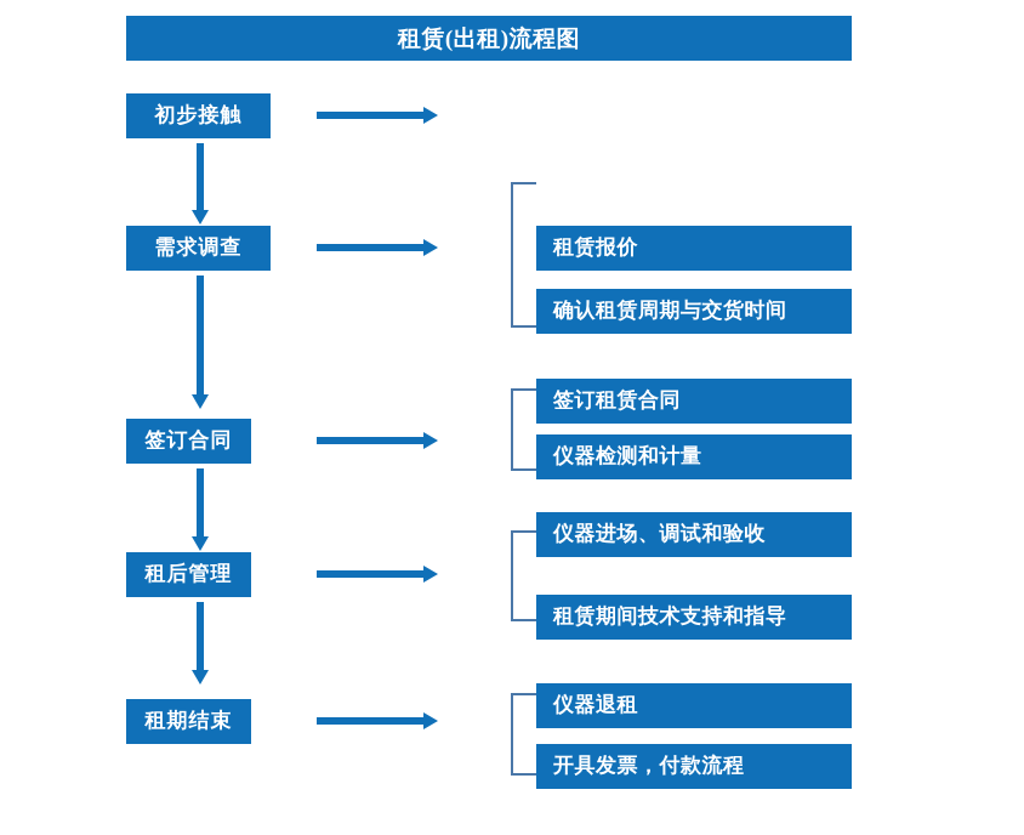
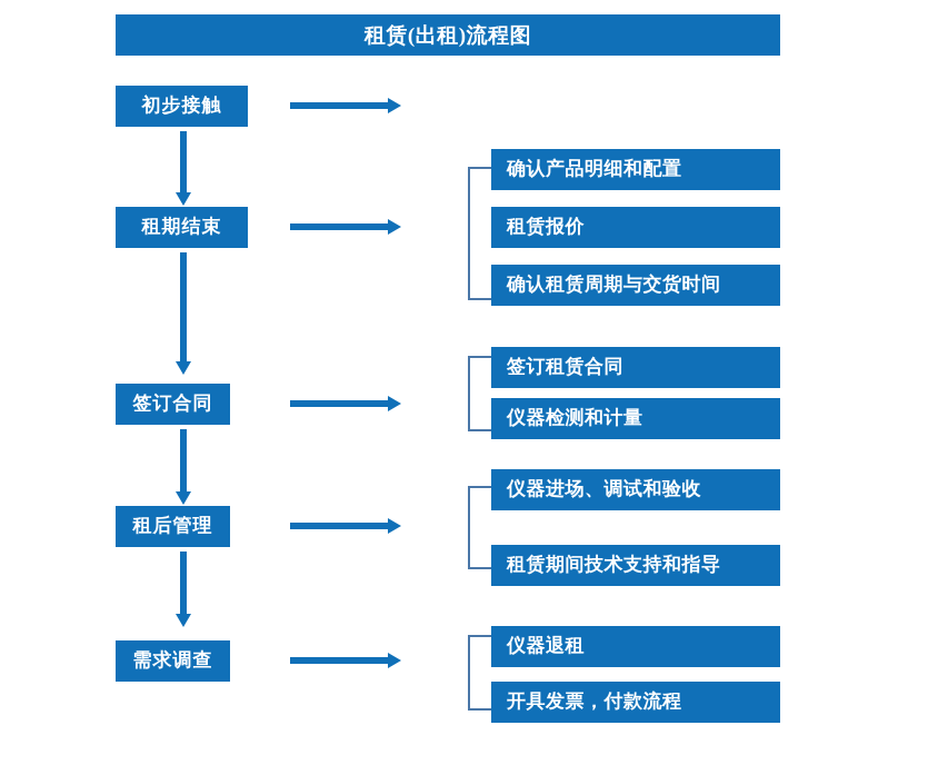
  租赁(出租)流程图
  初步接触
- 需求调查
+ 租期结束
+ 确认产品明细和配置
  租赁报价
  确认租赁周期与交货时间
  签订合同
  签订租赁合同
  仪器检测和计量
  租后管理
  仪器进场、调试和验收
  租赁期间技术支持和指导
- 租期结束
+ 需求调查
  仪器退租
  开具发票，付款流程
